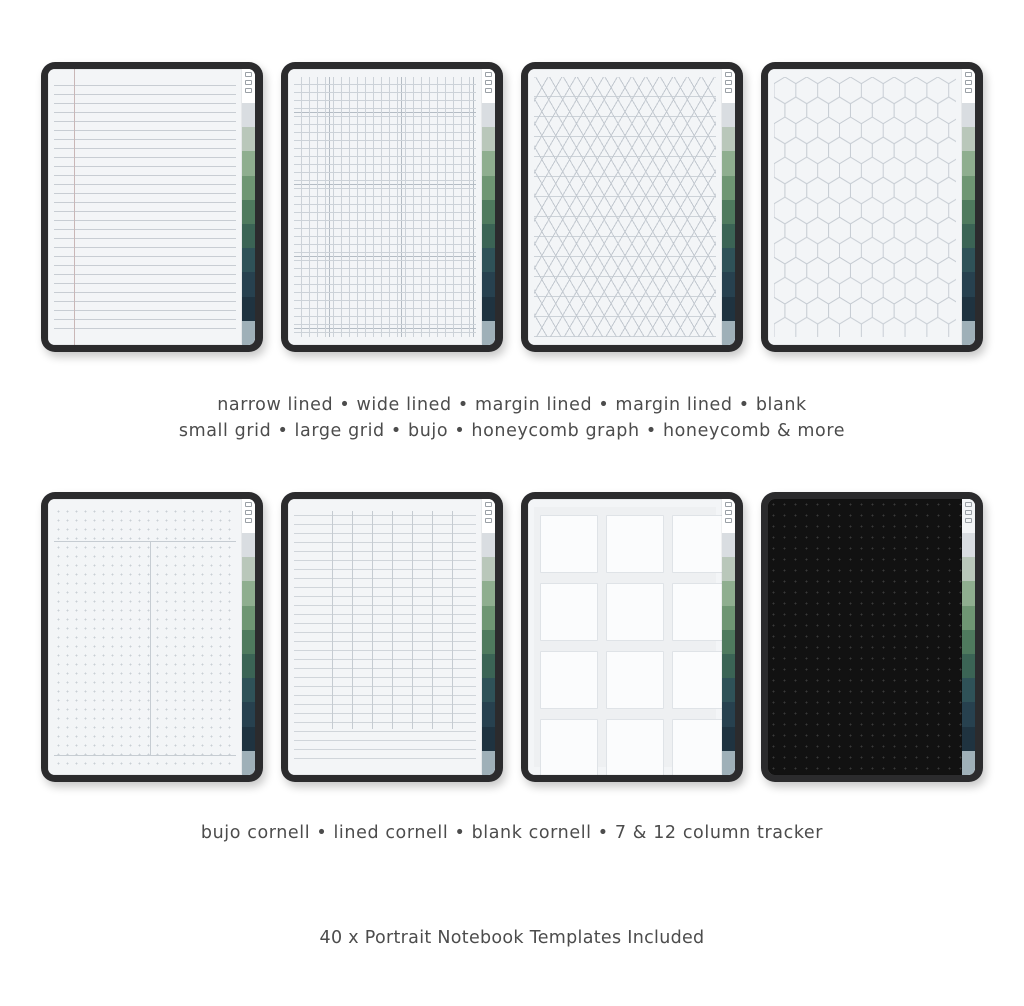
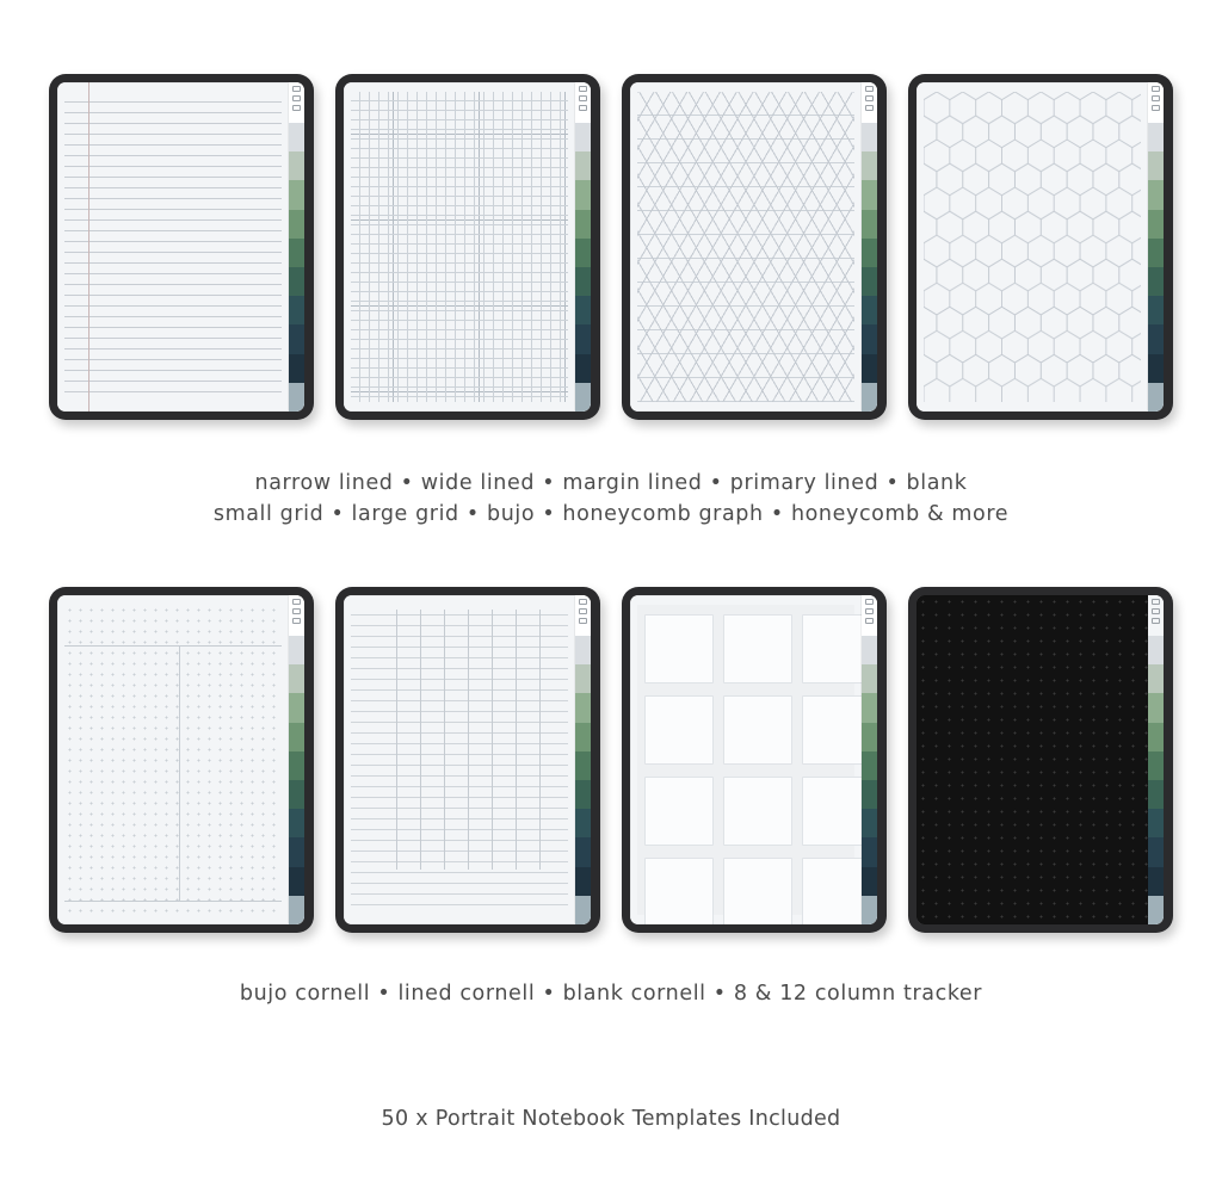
- narrow lined • wide lined • margin lined • margin lined • blank
+ narrow lined • wide lined • margin lined • primary lined • blank
  small grid • large grid • bujo • honeycomb graph • honeycomb & more
- bujo cornell • lined cornell • blank cornell • 7 & 12 column tracker
+ bujo cornell • lined cornell • blank cornell • 8 & 12 column tracker
- 40 x Portrait Notebook Templates Included
+ 50 x Portrait Notebook Templates Included
